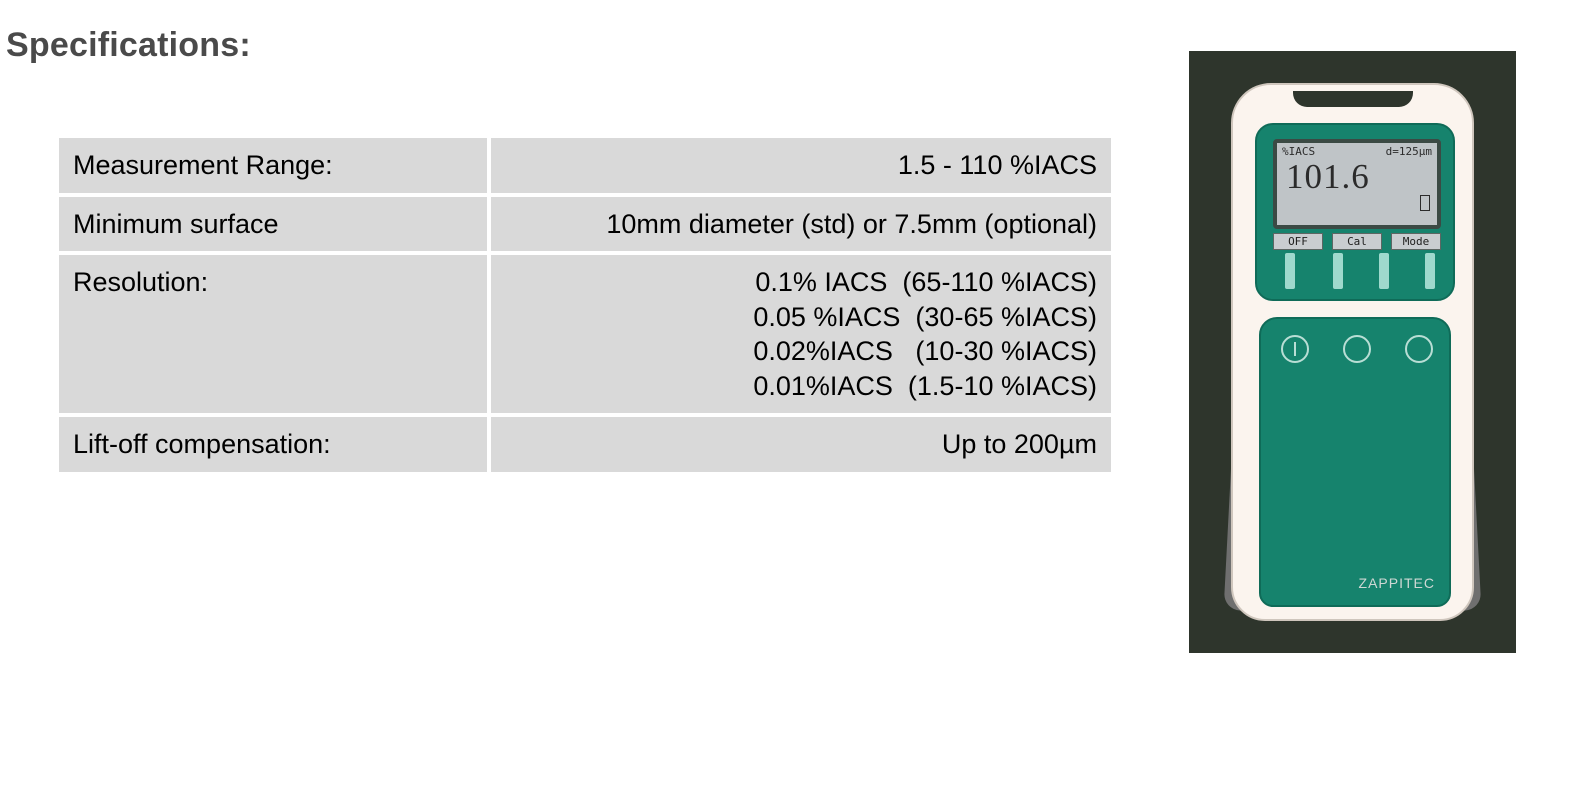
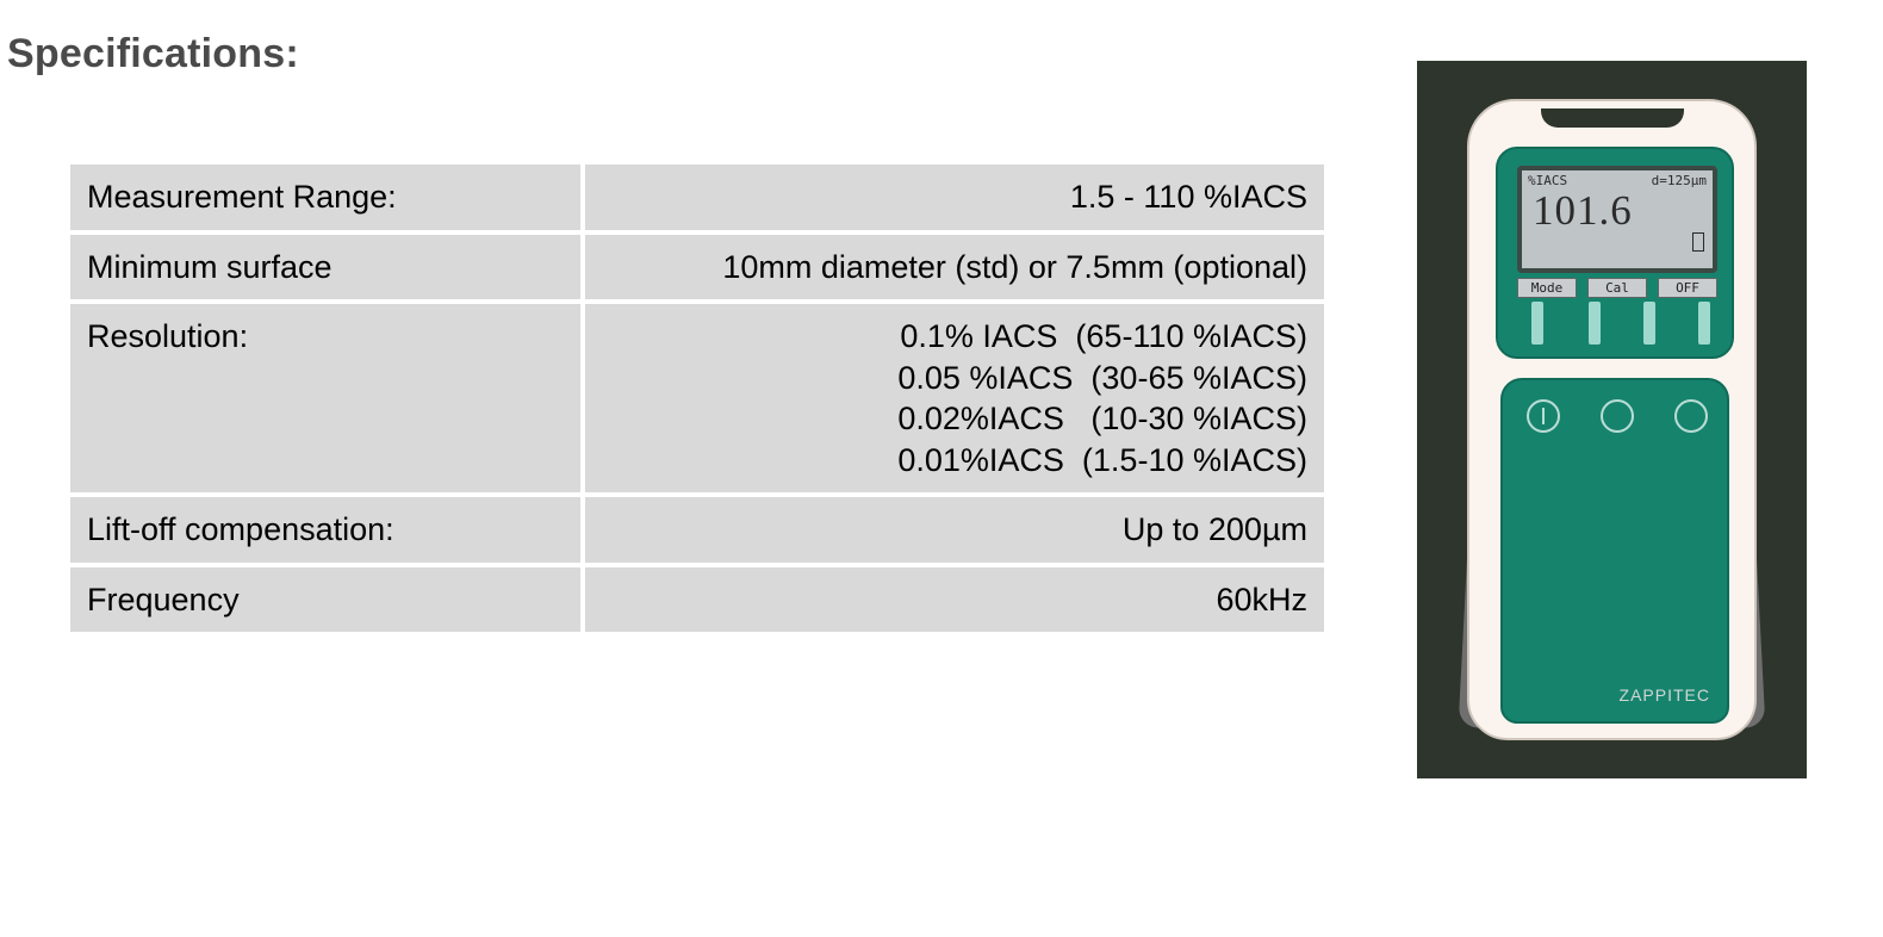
  Specifications:
  Measurement Range:	1.5 - 110 %IACS
  Minimum surface	10mm diameter (std) or 7.5mm (optional)
  Resolution:	0.1% IACS (65-110 %IACS) 0.05 %IACS (30-65 %IACS) 0.02%IACS (10-30 %IACS) 0.01%IACS (1.5-10 %IACS)
  Lift-off compensation:	Up to 200µm
+ Frequency	60kHz
  %IACS
  d=125µm
  101.6
- OFF
+ Mode
  Cal
- Mode
+ OFF
  ZAPPITEC
